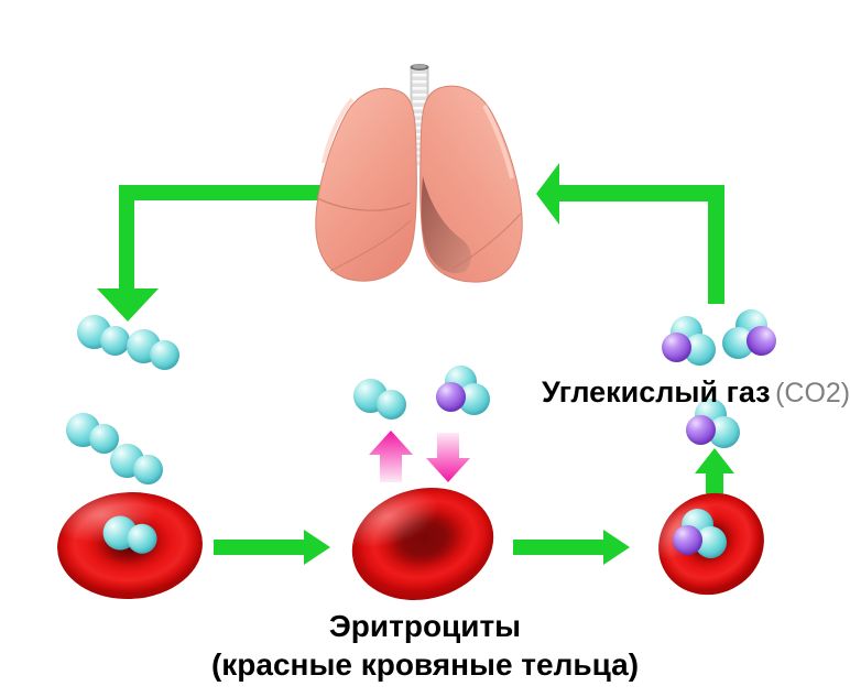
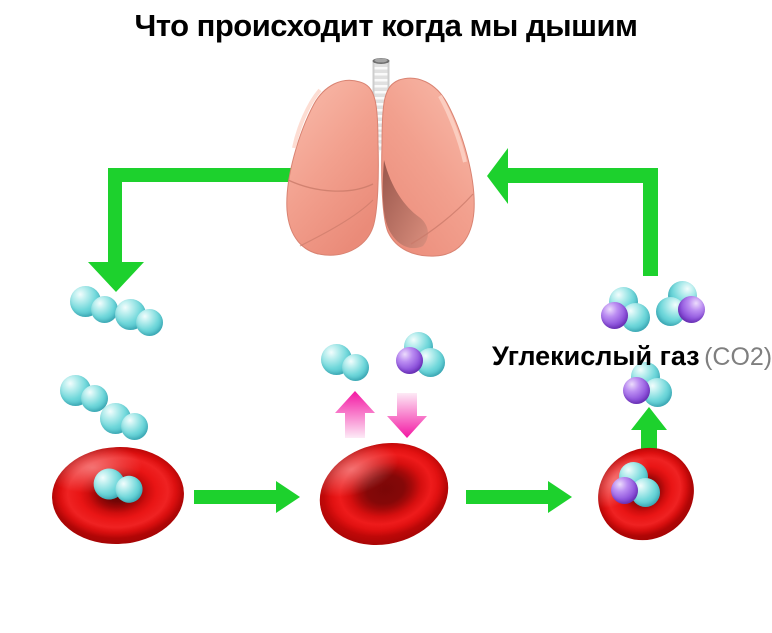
+ Что происходит когда мы дышим
  Углекислый газ (CO2)
- Эритроциты
- (красные кровяные тельца)
